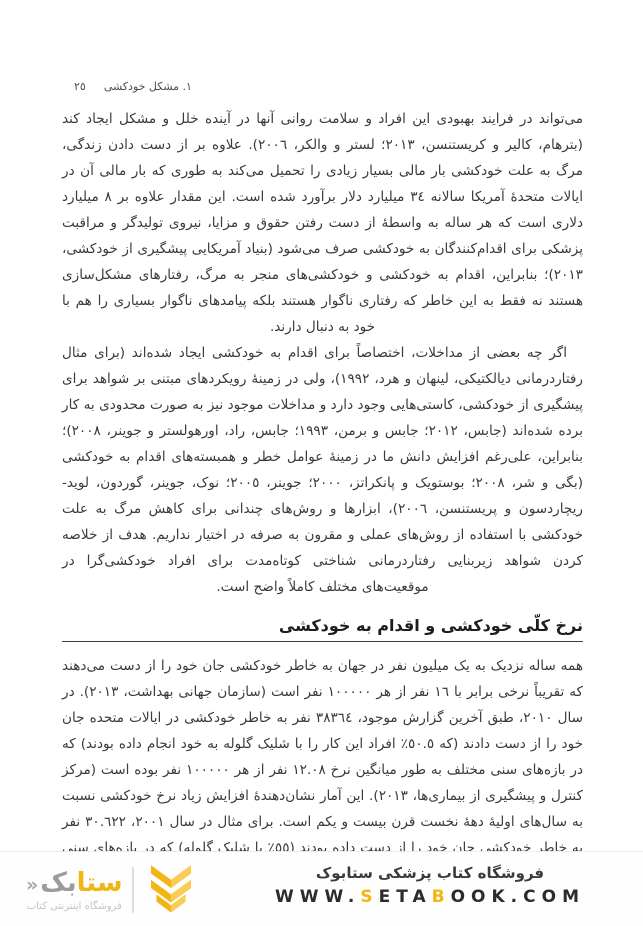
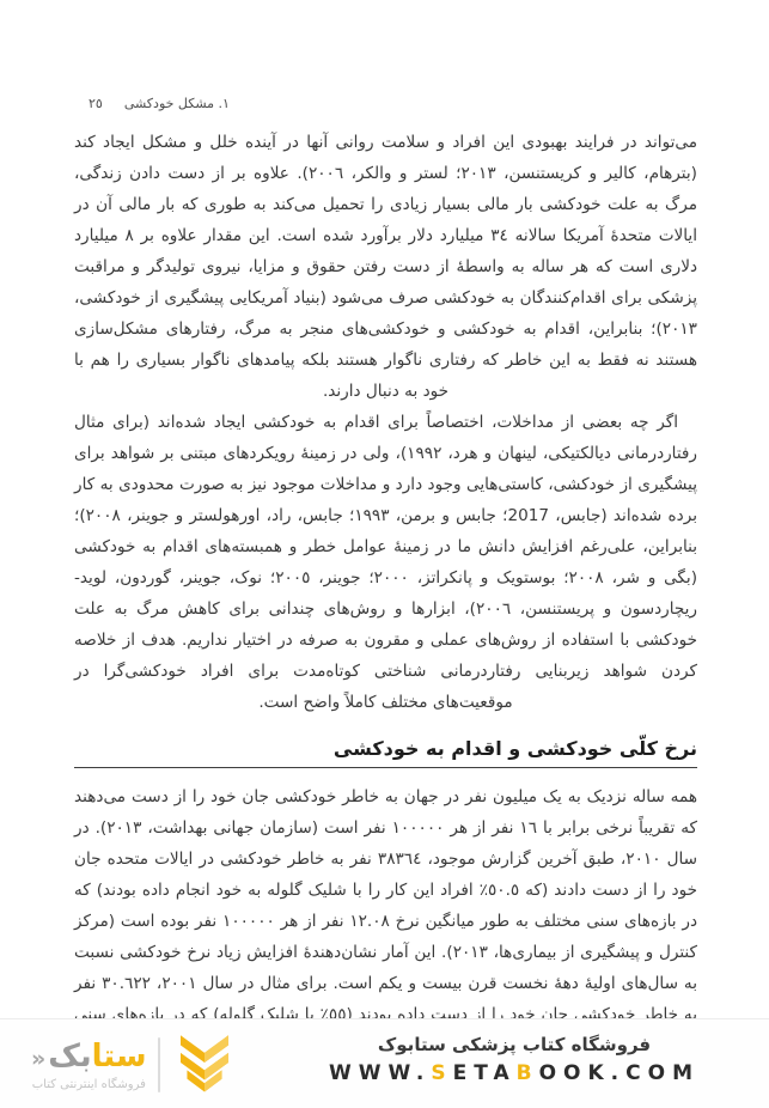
  ٢٥
  ١. مشکل خودکشی
  می‌تواند در فرایند بهبودی این افراد و سلامت روانی آنها در آینده خلل و مشکل ایجاد کند (بترهام، کالیر و کریستنسن، ٢٠١٣؛ لستر و والکر، ٢٠٠٦). علاوه بر از دست دادن زندگی، مرگ به علت خودکشی بار مالی بسیار زیادی را تحمیل می‌کند به طوری که بار مالی آن در ایالات متحدهٔ آمریکا سالانه ٣٤ میلیارد دلار برآورد شده است. این مقدار علاوه بر ٨ میلیارد دلاری است که هر ساله به واسطهٔ از دست رفتن حقوق و مزایا، نیروی تولیدگر و مراقبت پزشکی برای اقدام‌کنندگان به خودکشی صرف می‌شود (بنیاد آمریکایی پیشگیری از خودکشی، ٢٠١٣)؛ بنابراین، اقدام به خودکشی و خودکشی‌های منجر به مرگ، رفتارهای مشکل‌سازی هستند نه فقط به این خاطر که رفتاری ناگوار هستند بلکه پیامدهای ناگوار بسیاری را هم با خود به دنبال دارند.
- اگر چه بعضی از مداخلات، اختصاصاً برای اقدام به خودکشی ایجاد شده‌اند (برای مثال رفتاردرمانی دیالکتیکی، لینهان و هرد، ١٩٩٢)، ولی در زمینهٔ رویکردهای مبتنی بر شواهد برای پیشگیری از خودکشی، کاستی‌هایی وجود دارد و مداخلات موجود نیز به صورت محدودی به کار برده شده‌اند (جابس، ٢٠١٢؛ جابس و برمن، ١٩٩٣؛ جابس، راد، اورهولستر و جوینر، ٢٠٠٨)؛ بنابراین، علی‌رغم افزایش دانش ما در زمینهٔ عوامل خطر و همبسته‌های اقدام به خودکشی (بگی و شر، ٢٠٠٨؛ بوستویک و پانکراتز، ٢٠٠٠؛ جوینر، ٢٠٠٥؛ نوک، جوینر، گوردون، لوید-ریچاردسون و پریستنسن، ٢٠٠٦)، ابزارها و روش‌های چندانی برای کاهش مرگ به علت خودکشی با استفاده از روش‌های عملی و مقرون به صرفه در اختیار نداریم. هدف از خلاصه کردن شواهد زیربنایی رفتاردرمانی شناختی کوتاه‌مدت برای افراد خودکشی‌گرا در موقعیت‌های مختلف کاملاً واضح است.
+ اگر چه بعضی از مداخلات، اختصاصاً برای اقدام به خودکشی ایجاد شده‌اند (برای مثال رفتاردرمانی دیالکتیکی، لینهان و هرد، ١٩٩٢)، ولی در زمینهٔ رویکردهای مبتنی بر شواهد برای پیشگیری از خودکشی، کاستی‌هایی وجود دارد و مداخلات موجود نیز به صورت محدودی به کار برده شده‌اند (جابس، 2017؛ جابس و برمن، ١٩٩٣؛ جابس، راد، اورهولستر و جوینر، ٢٠٠٨)؛ بنابراین، علی‌رغم افزایش دانش ما در زمینهٔ عوامل خطر و همبسته‌های اقدام به خودکشی (بگی و شر، ٢٠٠٨؛ بوستویک و پانکراتز، ٢٠٠٠؛ جوینر، ٢٠٠٥؛ نوک، جوینر، گوردون، لوید-ریچاردسون و پریستنسن، ٢٠٠٦)، ابزارها و روش‌های چندانی برای کاهش مرگ به علت خودکشی با استفاده از روش‌های عملی و مقرون به صرفه در اختیار نداریم. هدف از خلاصه کردن شواهد زیربنایی رفتاردرمانی شناختی کوتاه‌مدت برای افراد خودکشی‌گرا در موقعیت‌های مختلف کاملاً واضح است.
  نرخ کلّی خودکشی و اقدام به خودکشی
  همه ساله نزدیک به یک میلیون نفر در جهان به خاطر خودکشی جان خود را از دست می‌دهند که تقریباً نرخی برابر با ١٦ نفر از هر ١٠٠٠٠٠ نفر است (سازمان جهانی بهداشت، ٢٠١٣). در سال ٢٠١٠، طبق آخرین گزارش موجود، ٣٨٣٦٤ نفر به خاطر خودکشی در ایالات متحده جان خود را از دست دادند (که ٥٠.٥٪ افراد این کار را با شلیک گلوله به خود انجام داده بودند) که در بازه‌های سنی مختلف به طور میانگین نرخ ١٢.٠٨ نفر از هر ١٠٠٠٠٠ نفر بوده است (مرکز کنترل و پیشگیری از بیماری‌ها، ٢٠١٣). این آمار نشان‌دهندهٔ افزایش زیاد نرخ خودکشی نسبت به سال‌های اولیهٔ دههٔ نخست قرن بیست و یکم است. برای مثال در سال ٢٠٠١، ٣٠.٦٢٢ نفر به خاطر خودکشی جان خود را از دست داده بودند (٥٥٪ با شلیک گلوله) که در بازه‌های سنی
  فروشگاه کتاب پزشکی ستابوک
  WWW.SETABOOK.COM
  ستابک«
  فروشگاه اینترنتی کتاب
